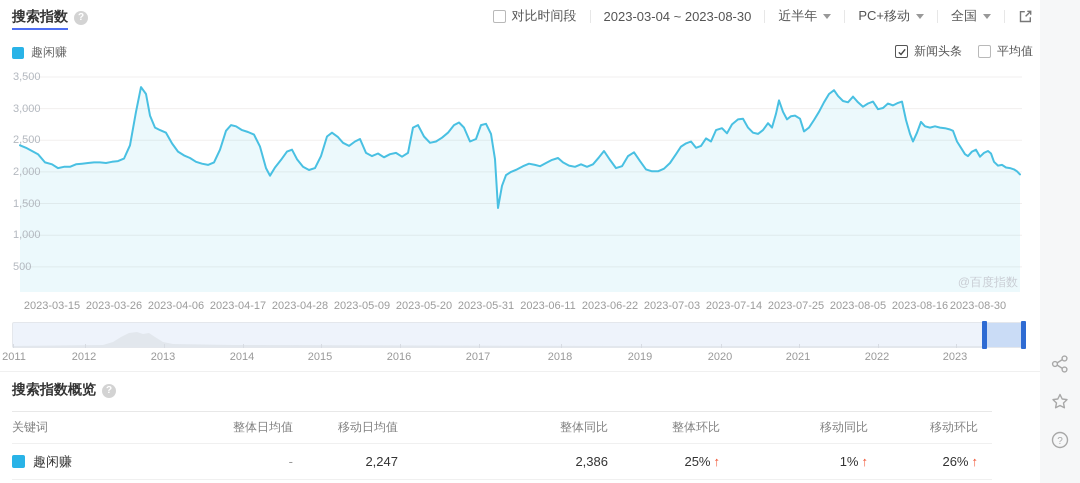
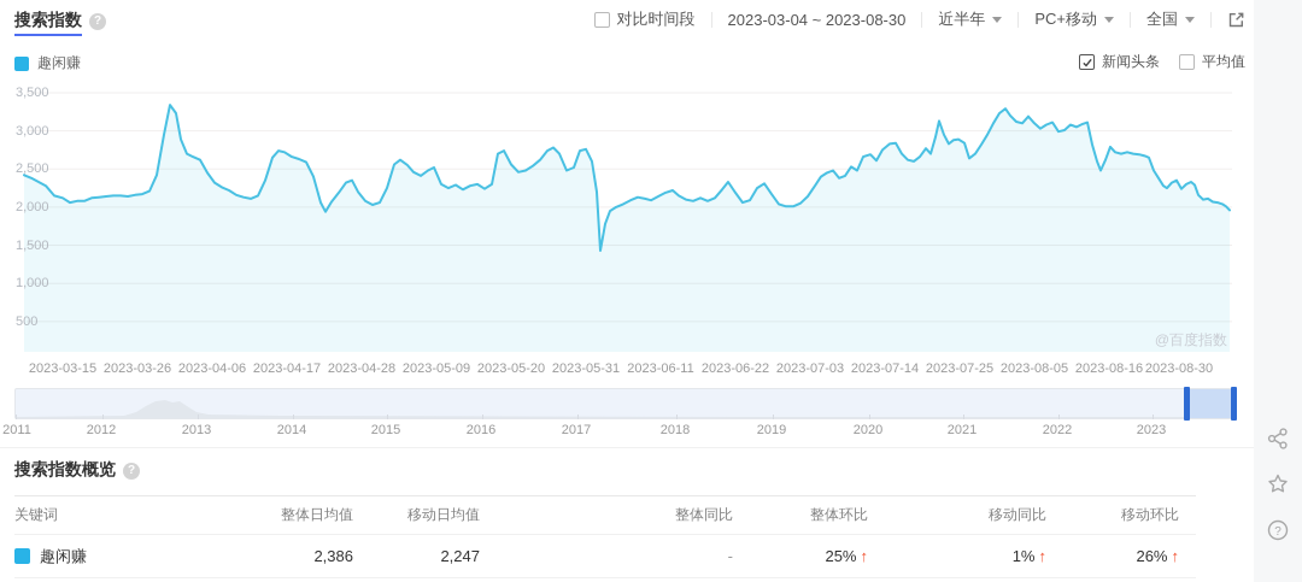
  搜索指数
  ?
  对比时间段
  2023-03-04 ~ 2023-08-30
  近半年
  PC+移动
  全国
  趣闲赚
  新闻头条
  平均值
  500
  1,000
  1,500
  2,000
  2,500
  3,000
  3,500
  2023-03-15
  2023-03-26
  2023-04-06
  2023-04-17
  2023-04-28
  2023-05-09
  2023-05-20
  2023-05-31
  2023-06-11
  2023-06-22
  2023-07-03
  2023-07-14
  2023-07-25
  2023-08-05
  2023-08-16
  2023-08-30
  @百度指数
  2011
  2012
  2013
  2014
  2015
  2016
  2017
  2018
  2019
  2020
  2021
  2022
  2023
  搜索指数概览
  ?
  关键词
  整体日均值
  移动日均值
  整体同比
  整体环比
  移动同比
  移动环比
  趣闲赚
- -
+ 2,386
  2,247
- 2,386
+ -
  25% ↑
  1% ↑
  26% ↑
  ?
